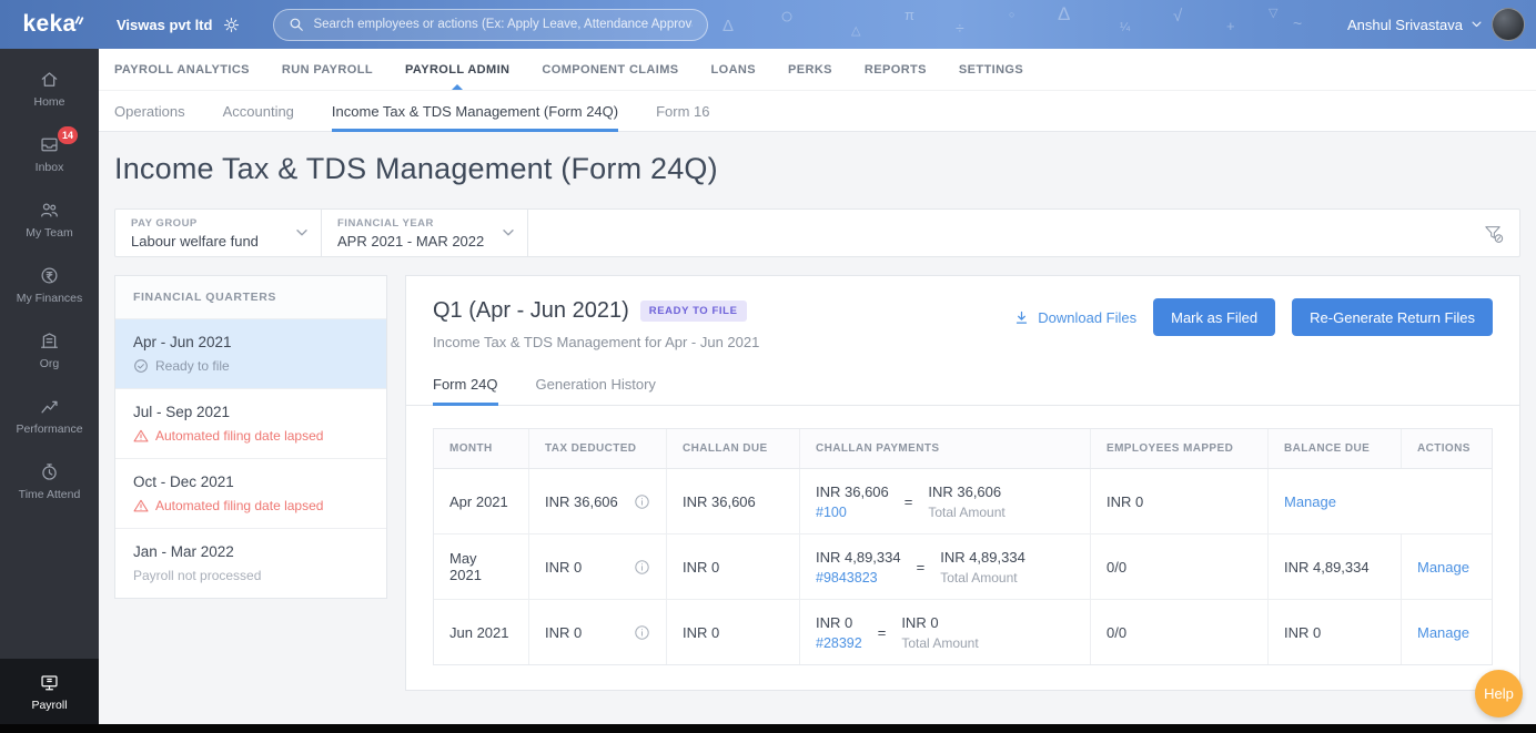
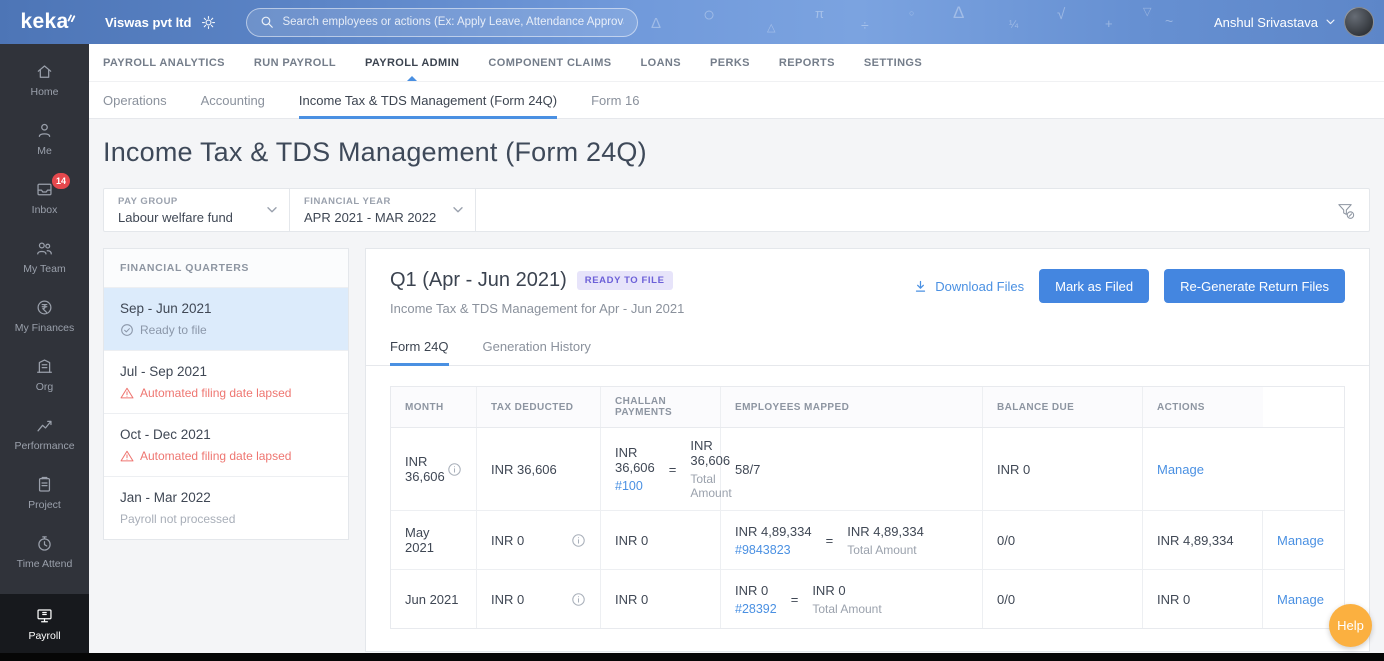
  keka
  Viswas pvt ltd
  Search employees or actions (Ex: Apply Leave, Attendance Approv
  Δ
  ○
  △
  π
  ÷
  Δ
  ¼
  √
  +
  ▽
  ~
  Anshul Srivastava
  Home
+ Me
  14
  Inbox
  My Team
  My Finances
  Org
  Performance
+ Project
  Time Attend
  Payroll
  PAYROLL ANALYTICS
  RUN PAYROLL
  PAYROLL ADMIN
  COMPONENT CLAIMS
  LOANS
  PERKS
  REPORTS
  SETTINGS
  Operations
  Accounting
  Income Tax & TDS Management (Form 24Q)
  Form 16
  Income Tax & TDS Management (Form 24Q)
  PAY GROUP
  Labour welfare fund
  FINANCIAL YEAR
  APR 2021 - MAR 2022
  FINANCIAL QUARTERS
- Apr - Jun 2021
+ Sep - Jun 2021
  Ready to file
  Jul - Sep 2021
  Automated filing date lapsed
  Oct - Dec 2021
  Automated filing date lapsed
  Jan - Mar 2022
  Payroll not processed
  Q1 (Apr - Jun 2021)
  READY TO FILE
  Income Tax & TDS Management for Apr - Jun 2021
  Download Files
  Mark as Filed
  Re-Generate Return Files
  Form 24Q
  Generation History
  MONTH
  TAX DEDUCTED
- CHALLAN DUE
  CHALLAN PAYMENTS
  EMPLOYEES MAPPED
  BALANCE DUE
  ACTIONS
- Apr 2021
  INR 36,606
  INR 36,606
  INR 36,606
  #100
  =
  INR 36,606
  Total Amount
+ 58/7
  INR 0
  Manage
  May 2021
  INR 0
  INR 0
  INR 4,89,334
  #9843823
  =
  INR 4,89,334
  Total Amount
  0/0
  INR 4,89,334
  Manage
  Jun 2021
  INR 0
  INR 0
  INR 0
  #28392
  =
  INR 0
  Total Amount
  0/0
  INR 0
  Manage
  Help
